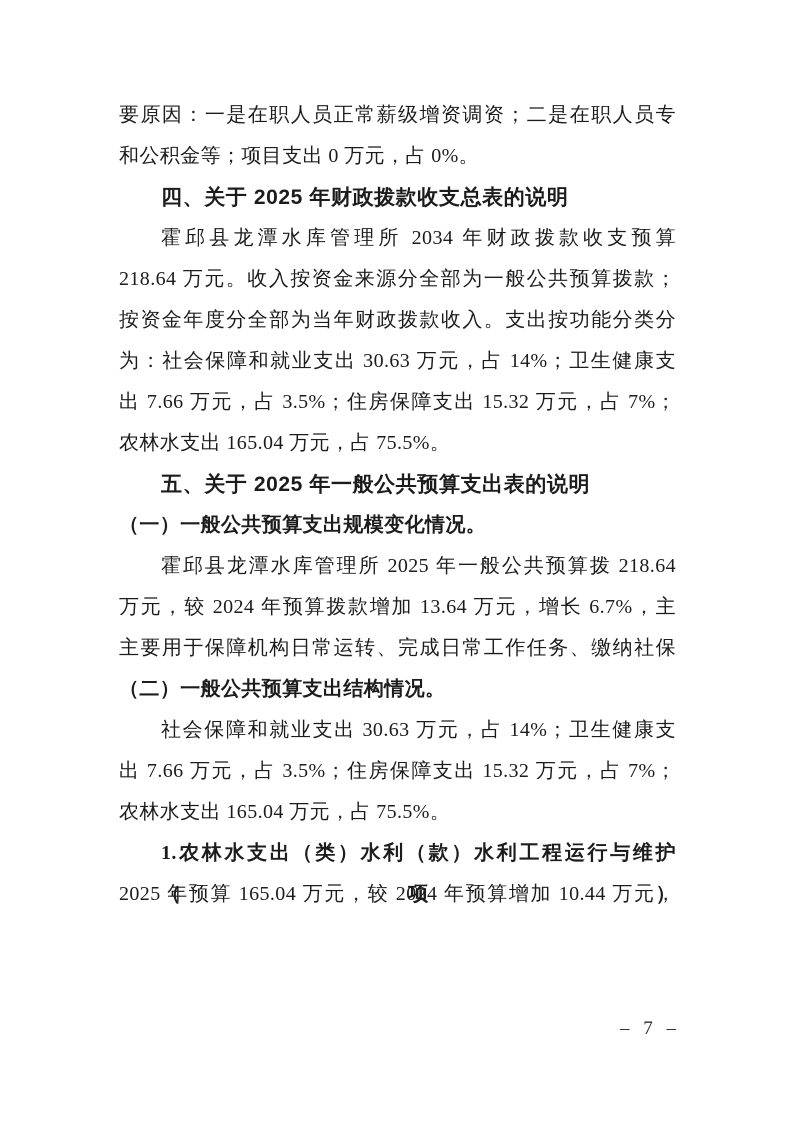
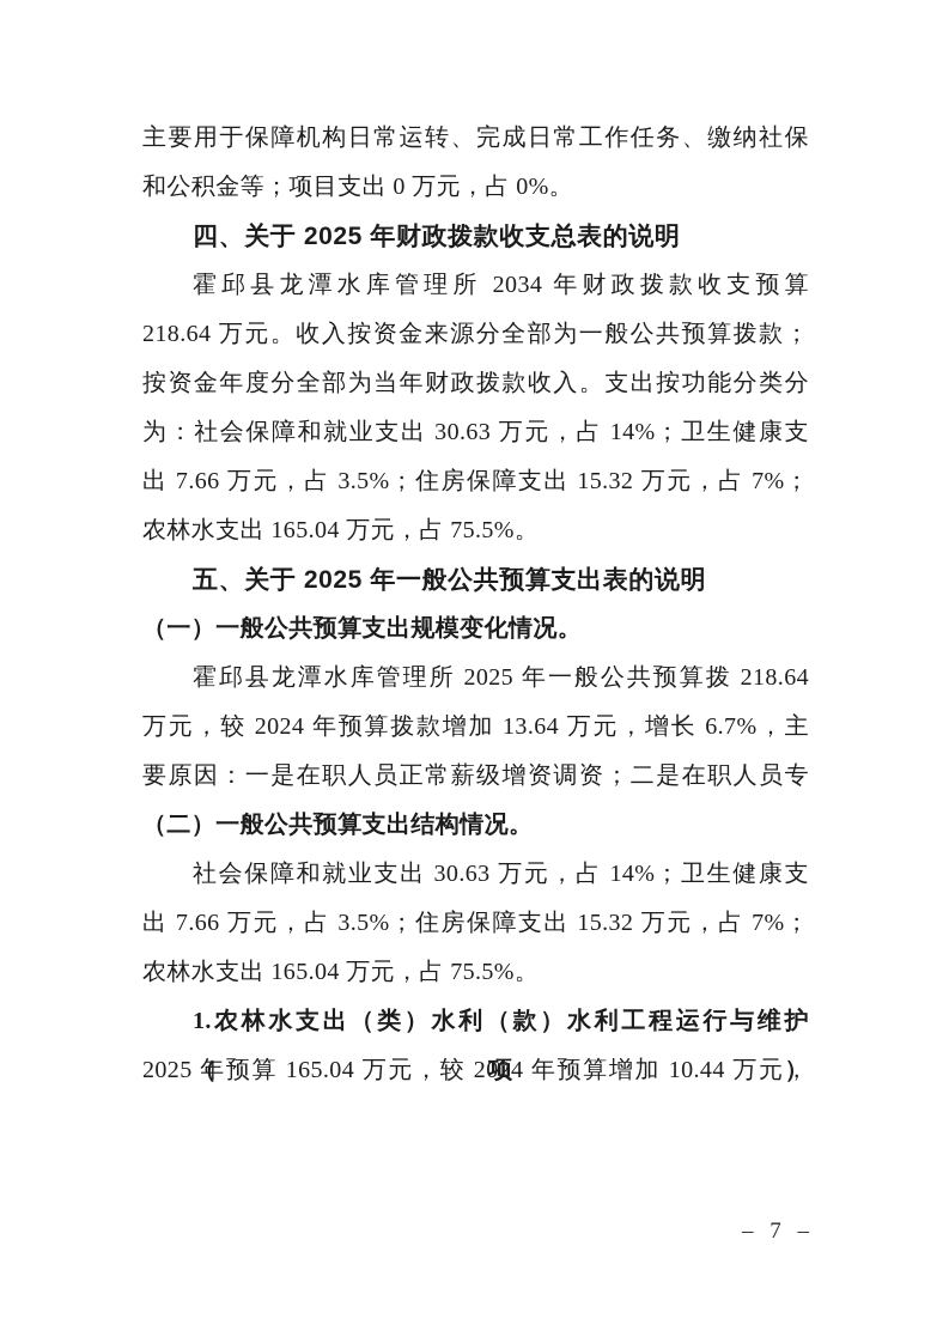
- 要原因：一是在职人员正常薪级增资调资；二是在职人员专
+ 主要用于保障机构日常运转、完成日常工作任务、缴纳社保
  和公积金等；项目支出 0 万元，占 0%。
  四、关于 2025 年财政拨款收支总表的说明
  霍邱县龙潭水库管理所 2034 年财政拨款收支预算
  218.64 万元。收入按资金来源分全部为一般公共预算拨款；
  按资金年度分全部为当年财政拨款收入。支出按功能分类分
  为：社会保障和就业支出 30.63 万元，占 14%；卫生健康支
  出 7.66 万元，占 3.5%；住房保障支出 15.32 万元，占 7%；
  农林水支出 165.04 万元，占 75.5%。
  五、关于 2025 年一般公共预算支出表的说明
  （一）一般公共预算支出规模变化情况。
  霍邱县龙潭水库管理所 2025 年一般公共预算拨 218.64
  万元，较 2024 年预算拨款增加 13.64 万元，增长 6.7%，主
- 主要用于保障机构日常运转、完成日常工作任务、缴纳社保
+ 要原因：一是在职人员正常薪级增资调资；二是在职人员专
  （二）一般公共预算支出结构情况。
  社会保障和就业支出 30.63 万元，占 14%；卫生健康支
  出 7.66 万元，占 3.5%；住房保障支出 15.32 万元，占 7%；
  农林水支出 165.04 万元，占 75.5%。
  1.农林水支出（类）水利（款）水利工程运行与维护（项）
  2025 年预算 165.04 万元，较 2024 年预算增加 10.44 万元，
  – 7 –
